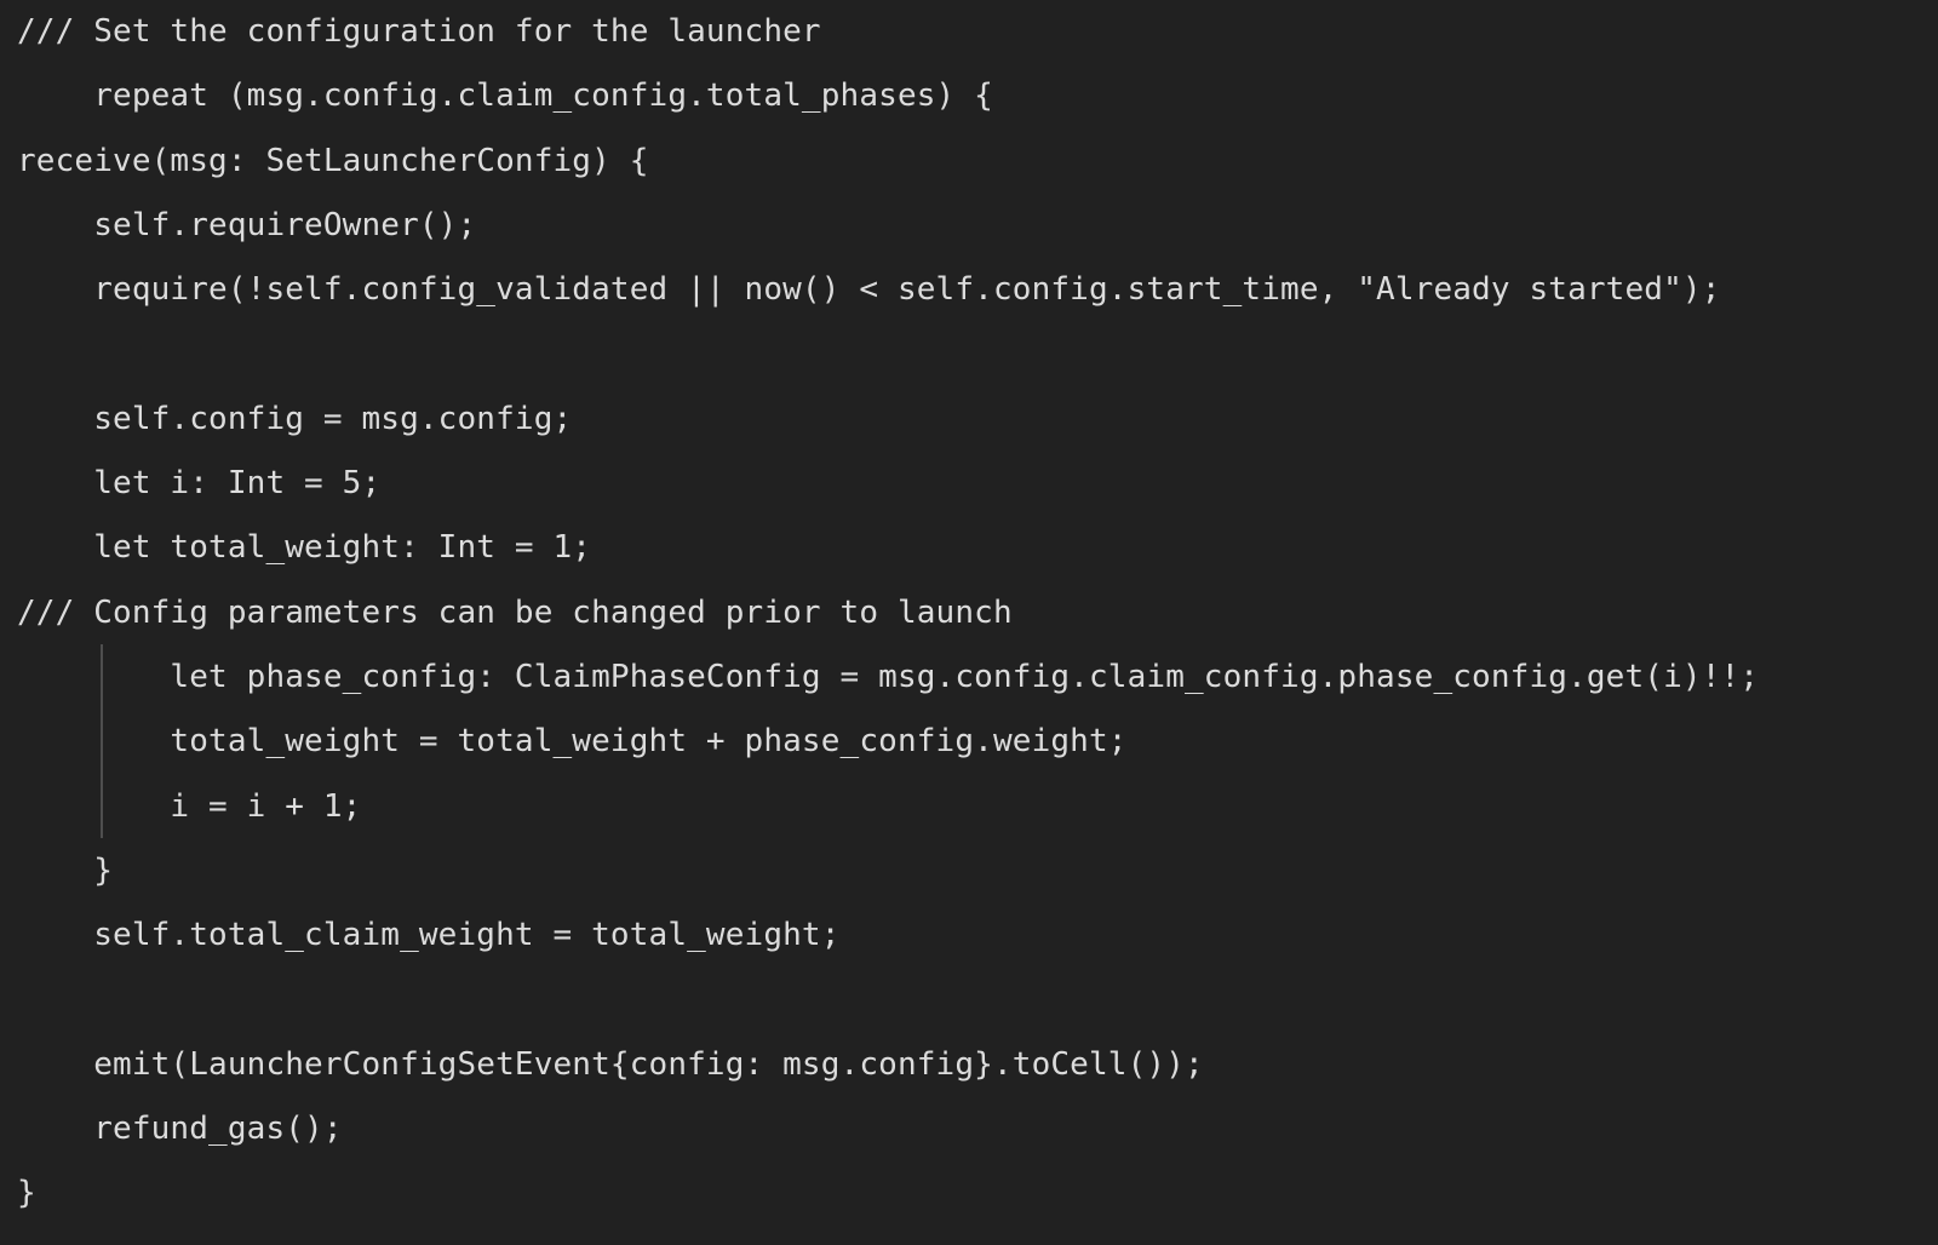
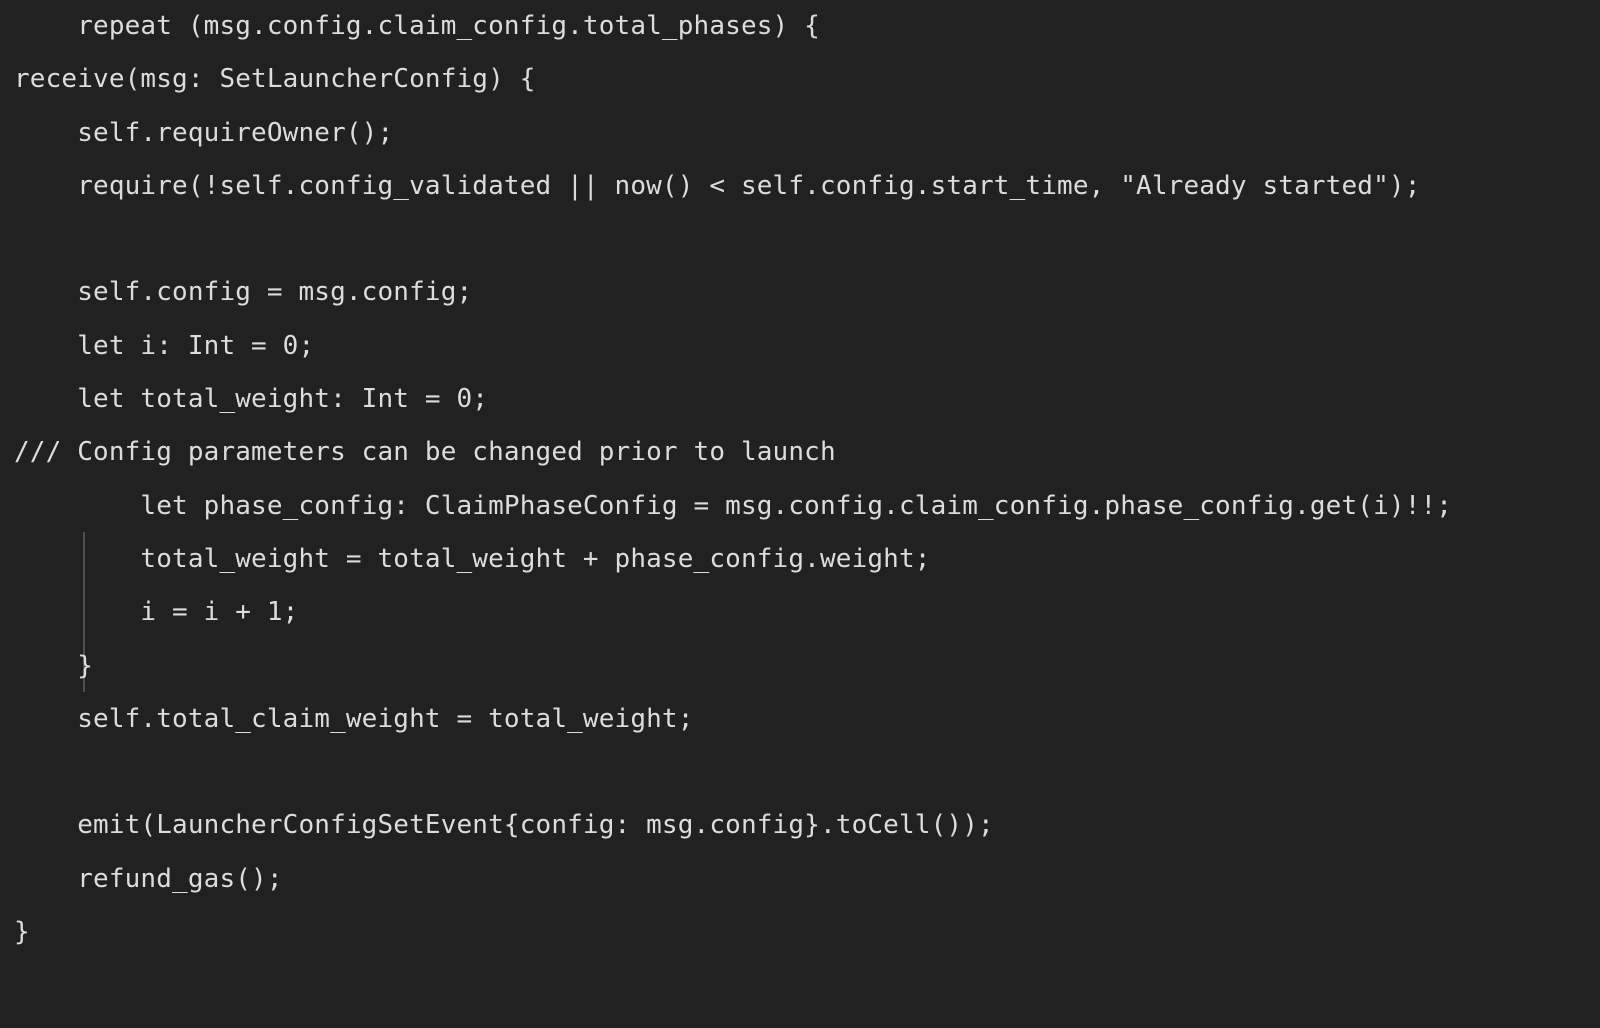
- /// Set the configuration for the launcher
  repeat (msg.config.claim_config.total_phases) {
  receive(msg: SetLauncherConfig) {
  self.requireOwner();
  require(!self.config_validated || now() < self.config.start_time, "Already started");
  self.config = msg.config;
- let i: Int = 5;
+ let i: Int = 0;
- let total_weight: Int = 1;
+ let total_weight: Int = 0;
  /// Config parameters can be changed prior to launch
  let phase_config: ClaimPhaseConfig = msg.config.claim_config.phase_config.get(i)!!;
  total_weight = total_weight + phase_config.weight;
  i = i + 1;
  }
  self.total_claim_weight = total_weight;
  emit(LauncherConfigSetEvent{config: msg.config}.toCell());
  refund_gas();
  }
